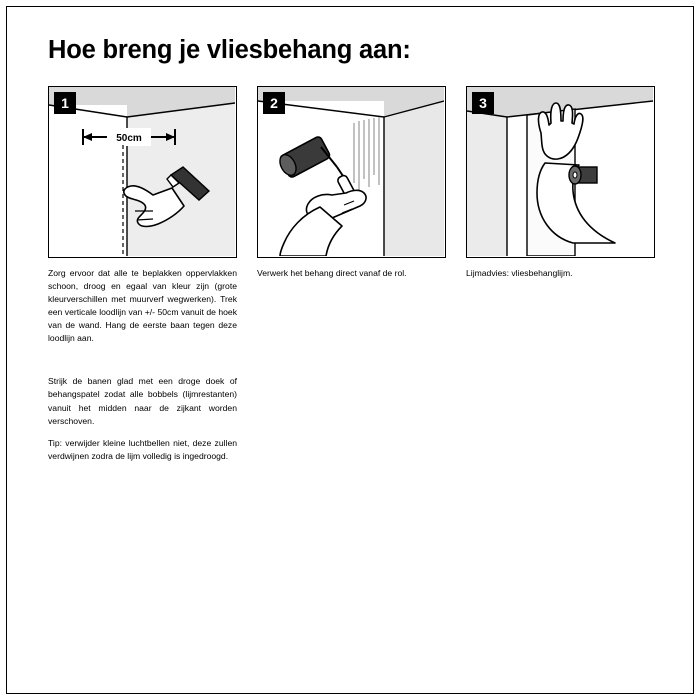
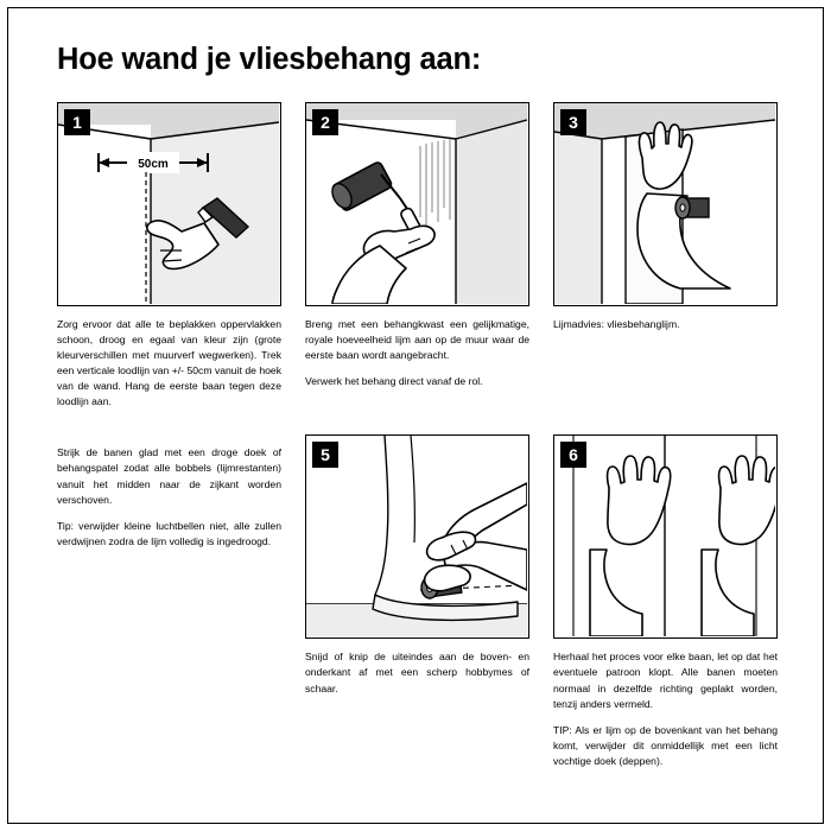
- Hoe breng je vliesbehang aan:
+ Hoe wand je vliesbehang aan:
  1
  50cm
  Zorg ervoor dat alle te beplakken oppervlakken schoon, droog en egaal van kleur zijn (grote kleurverschillen met muurverf wegwerken). Trek een verticale loodlijn van +/- 50cm vanuit de hoek van de wand. Hang de eerste baan tegen deze loodlijn aan.
  2
+ Breng met een behangkwast een gelijkmatige, royale hoeveelheid lijm aan op de muur waar de eerste baan wordt aangebracht.
  Verwerk het behang direct vanaf de rol.
  3
  Lijmadvies: vliesbehanglijm.
  Strijk de banen glad met een droge doek of behangspatel zodat alle bobbels (lijmrestanten) vanuit het midden naar de zijkant worden verschoven.
- Tip: verwijder kleine luchtbellen niet, deze zullen verdwijnen zodra de lijm volledig is ingedroogd.
+ Tip: verwijder kleine luchtbellen niet, alle zullen verdwijnen zodra de lijm volledig is ingedroogd.
+ 5
+ Snijd of knip de uiteindes aan de boven- en onderkant af met een scherp hobbymes of schaar.
+ 6
+ Herhaal het proces voor elke baan, let op dat het eventuele patroon klopt. Alle banen moeten normaal in dezelfde richting geplakt worden, tenzij anders vermeld.
+ TIP: Als er lijm op de bovenkant van het behang komt, verwijder dit onmiddellijk met een licht vochtige doek (deppen).
